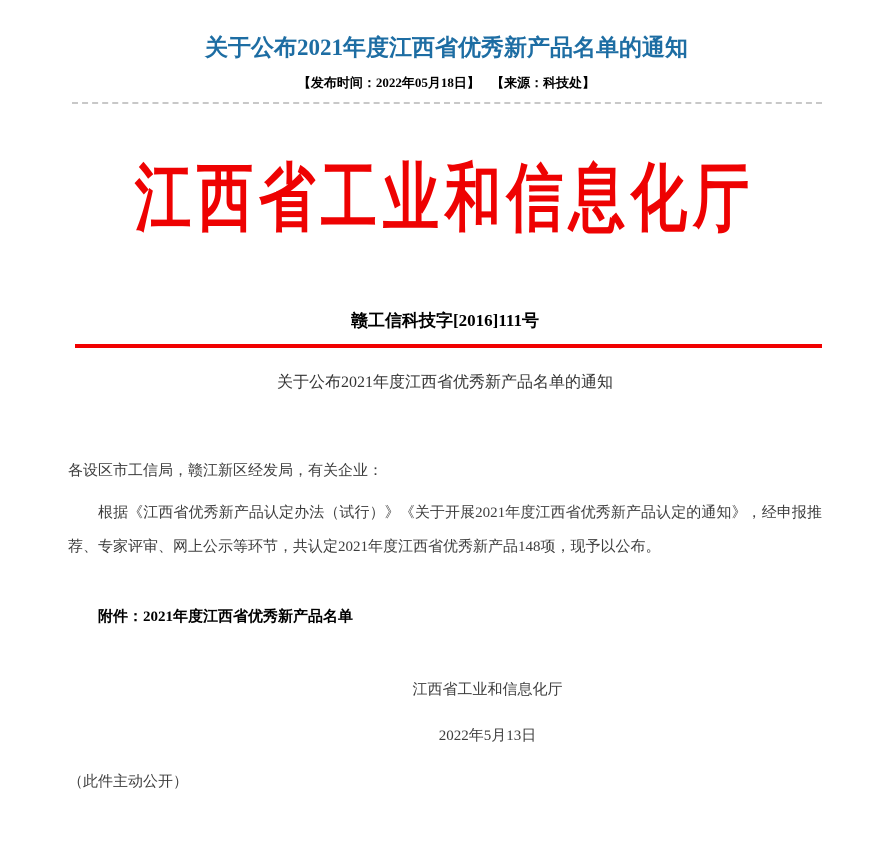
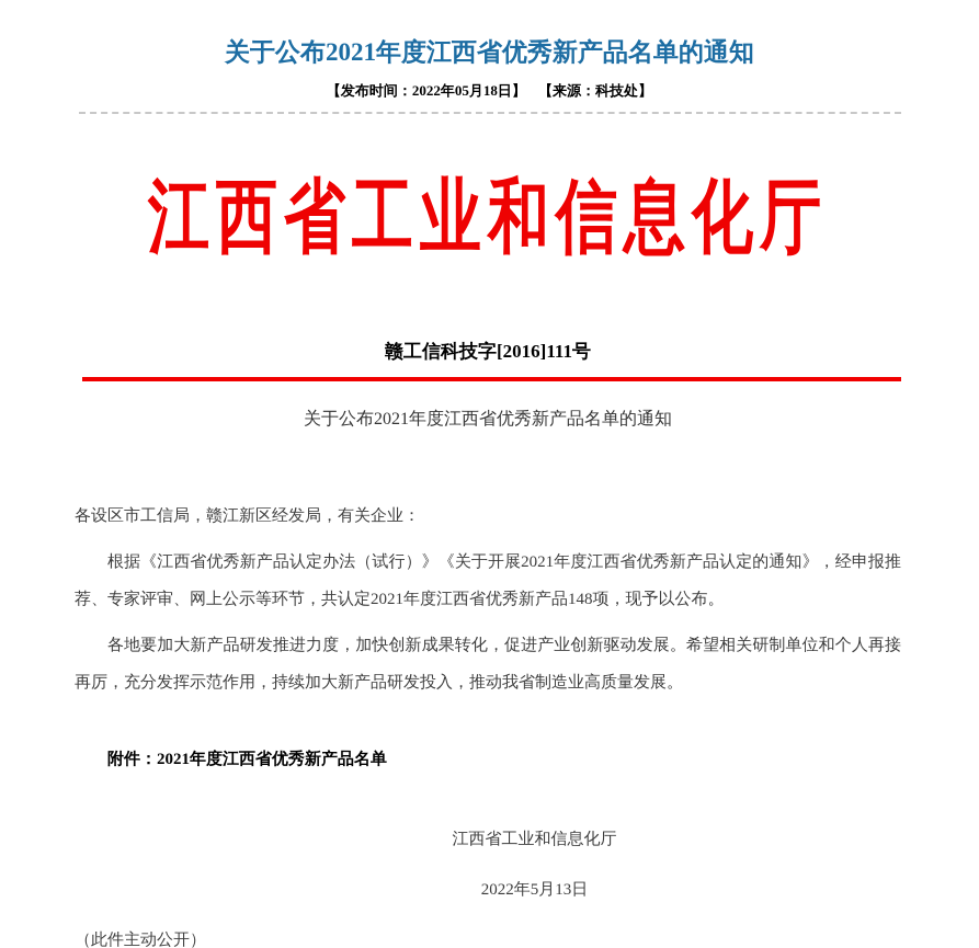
  关于公布2021年度江西省优秀新产品名单的通知
  【发布时间：2022年05月18日】 【来源：科技处】
  江西省工业和信息化厅
  赣工信科技字[2016]111号
  关于公布2021年度江西省优秀新产品名单的通知
  各设区市工信局，赣江新区经发局，有关企业：
  根据《江西省优秀新产品认定办法（试行）》《关于开展2021年度江西省优秀新产品认定的通知》，经申报推荐、专家评审、网上公示等环节，共认定2021年度江西省优秀新产品148项，现予以公布。
+ 各地要加大新产品研发推进力度，加快创新成果转化，促进产业创新驱动发展。希望相关研制单位和个人再接再厉，充分发挥示范作用，持续加大新产品研发投入，推动我省制造业高质量发展。
  附件：2021年度江西省优秀新产品名单
  江西省工业和信息化厅
  2022年5月13日
  （此件主动公开）
